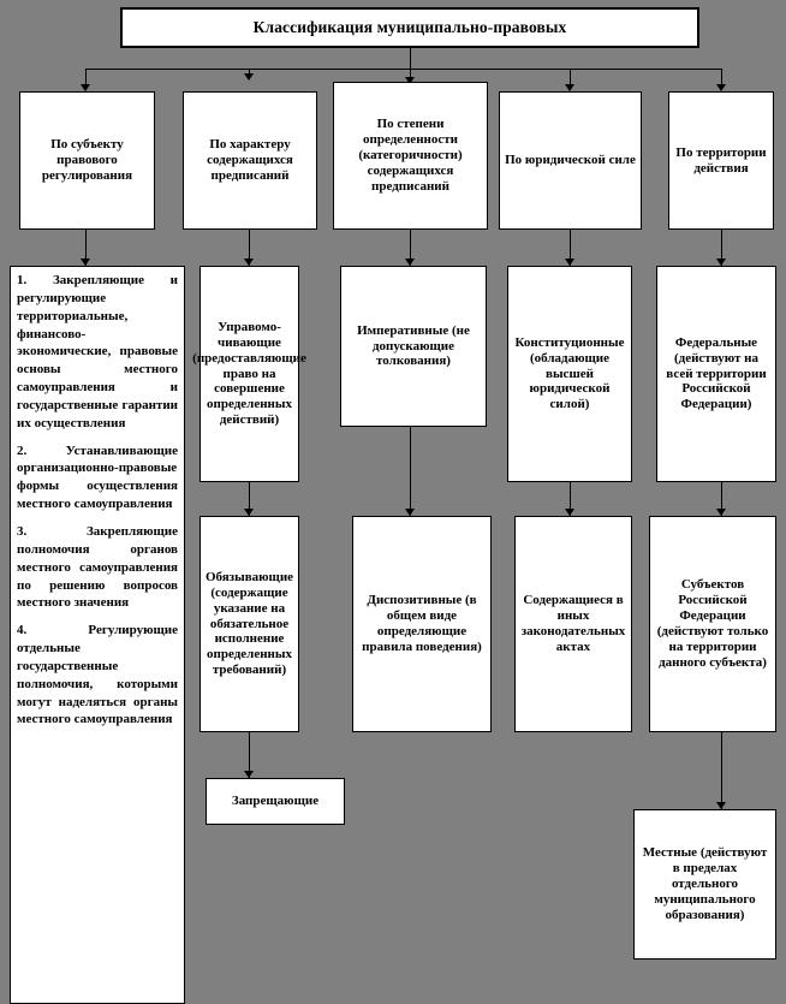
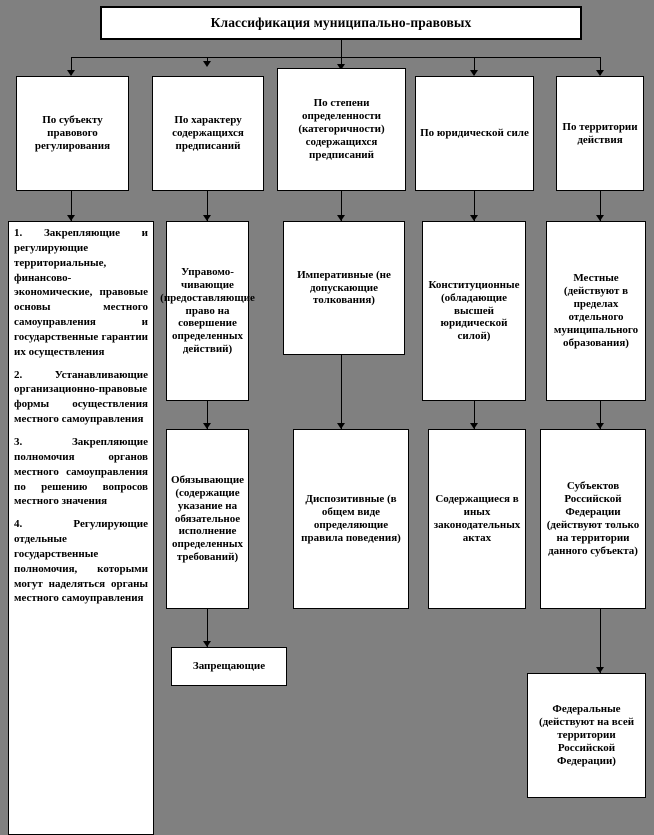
  Классификация муниципально-правовых
  По субъекту правового регулирования
  По характеру содержащихся предписаний
  По степени определенности (категоричности) содержащихся предписаний
  По юридической силе
  По территории действия
  1. Закрепляющие и регулирующие территориальные, финансово-экономические, правовые основы местного самоуправления и государственные гарантии их осуществления
  2. Устанавливающие организационно-правовые формы осуществления местного самоуправления
  3. Закрепляющие полномочия органов местного самоуправления по решению вопросов местного значения
  4. Регулирующие отдельные государственные полномочия, которыми могут наделяться органы местного самоуправления
  Управомо-чивающие (предоставляющие право на совершение определенных действий)
  Обязывающие (содержащие указание на обязательное исполнение определенных требований)
  Запрещающие
  Императивные (не допускающие толкования)
  Диспозитивные (в общем виде определяющие правила поведения)
  Конституционные (обладающие высшей юридической силой)
  Содержащиеся в иных законодательных актах
- Федеральные (действуют на всей территории Российской Федерации)
+ Местные (действуют в пределах отдельного муниципального образования)
  Субъектов Российской Федерации (действуют только на территории данного субъекта)
- Местные (действуют в пределах отдельного муниципального образования)
+ Федеральные (действуют на всей территории Российской Федерации)
